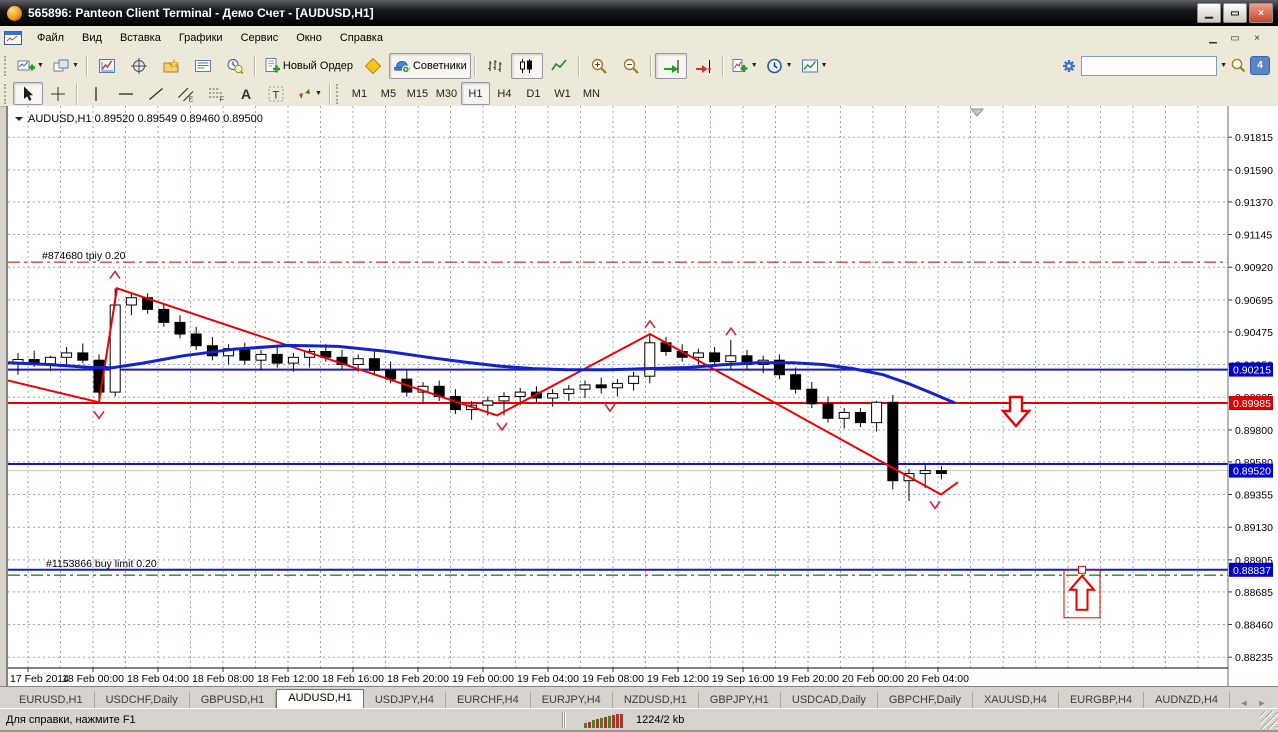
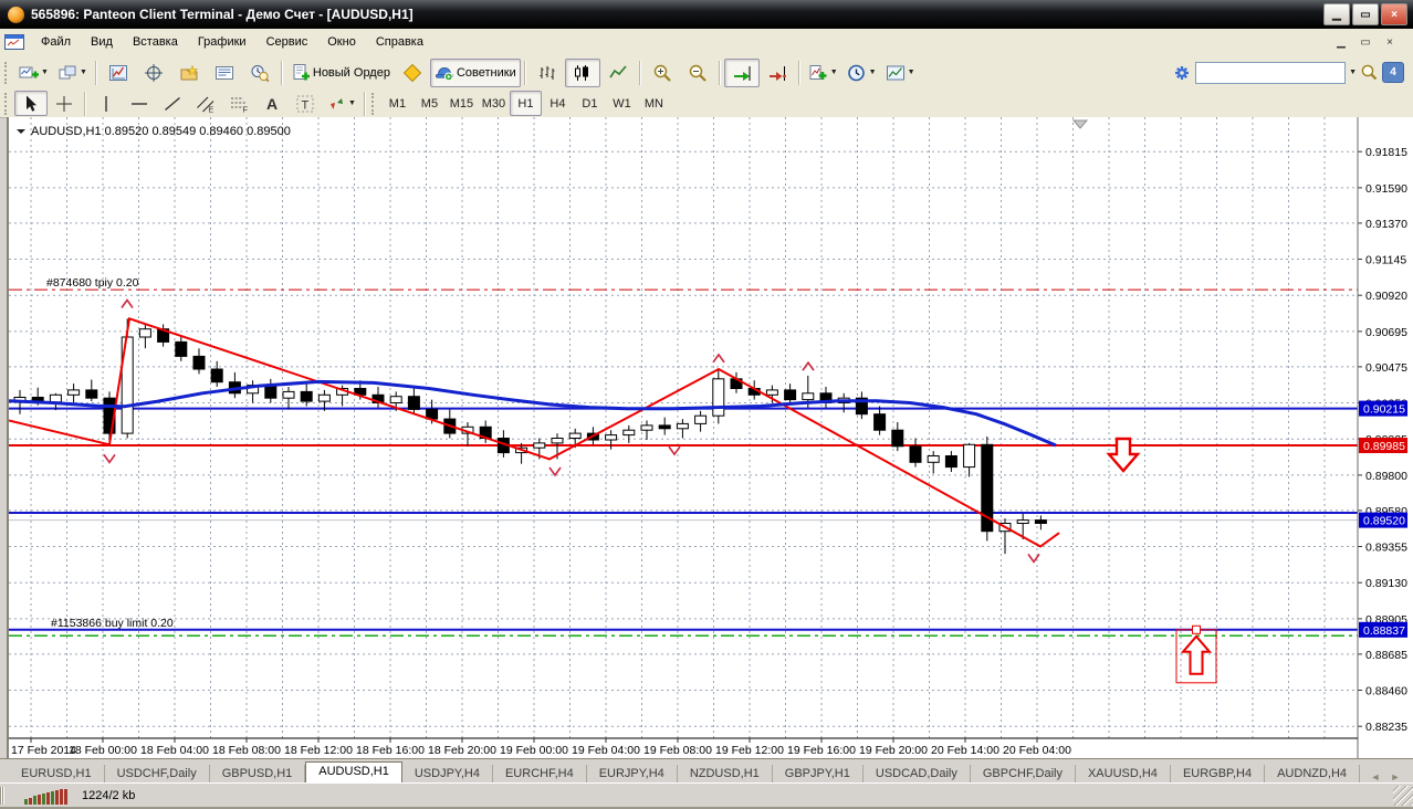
  565896: Panteon Client Terminal - Демо Счет - [AUDUSD,H1]
  ▁
  ▭
  ×
  Файл
  Вид
  Вставка
  Графики
  Сервис
  Окно
  Справка
  ▁
  ▭
  ×
  Новый Ордер
  Советники
  4
  F
  A
  T
  M1
  M5
  M15
  M30
  H1
  H4
  D1
  W1
  MN
  #874680 tpiy 0.20
  #1153866 buy limit 0.20
  AUDUSD,H1 0.89520 0.89549 0.89460 0.89500
  0.91815
  0.91590
  0.91370
  0.91145
  0.90920
  0.90695
  0.90475
  0.89800
  0.89580
  0.89355
  0.89130
  0.88905
  0.88685
  0.88460
  0.88235
  0.90215
  0.89985
  0.89520
  0.88837
  17 Feb 2014
  18 Feb 00:00
  18 Feb 04:00
  18 Feb 08:00
  18 Feb 12:00
  18 Feb 16:00
  18 Feb 20:00
  19 Feb 00:00
  19 Feb 04:00
  19 Feb 08:00
  19 Feb 12:00
- 19 Sep 16:00
+ 19 Feb 16:00
  19 Feb 20:00
- 20 Feb 00:00
+ 20 Feb 14:00
  20 Feb 04:00
  EURUSD,H1
  USDCHF,Daily
  GBPUSD,H1
  AUDUSD,H1
  USDJPY,H4
  EURCHF,H4
  EURJPY,H4
  NZDUSD,H1
  GBPJPY,H1
  USDCAD,Daily
  GBPCHF,Daily
  XAUUSD,H4
  EURGBP,H4
  AUDNZD,H4
  ◄
  ►
- Для справки, нажмите F1
  1224/2 kb
